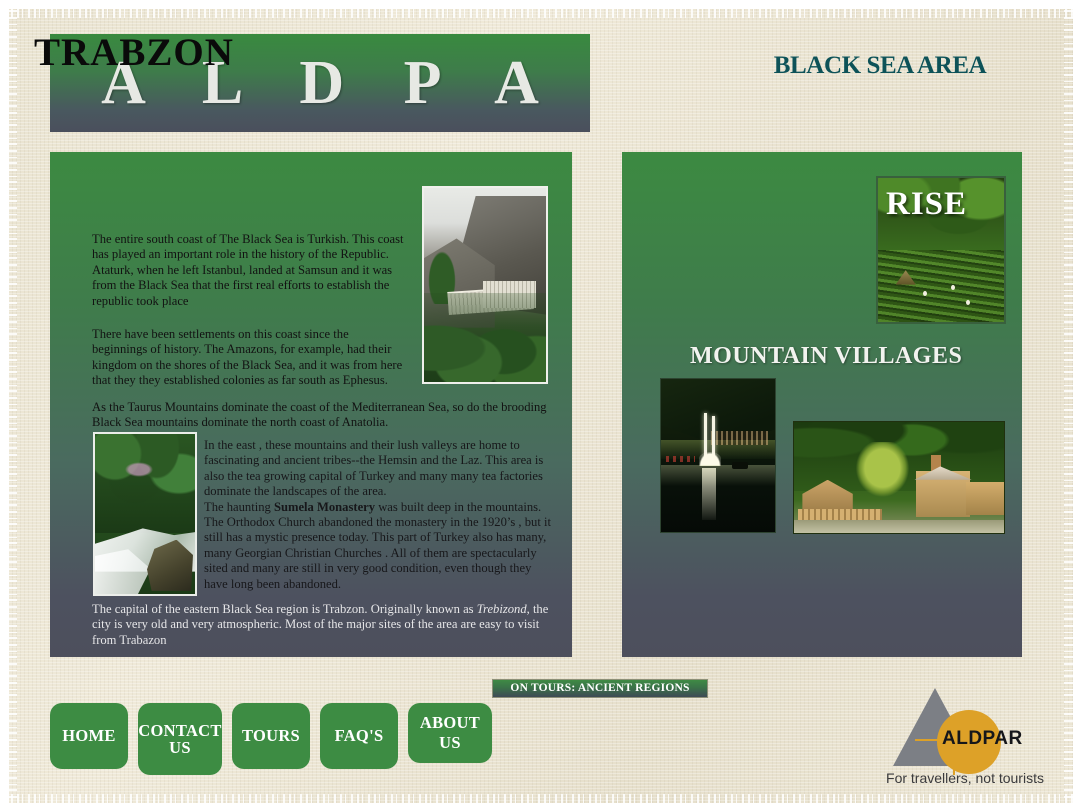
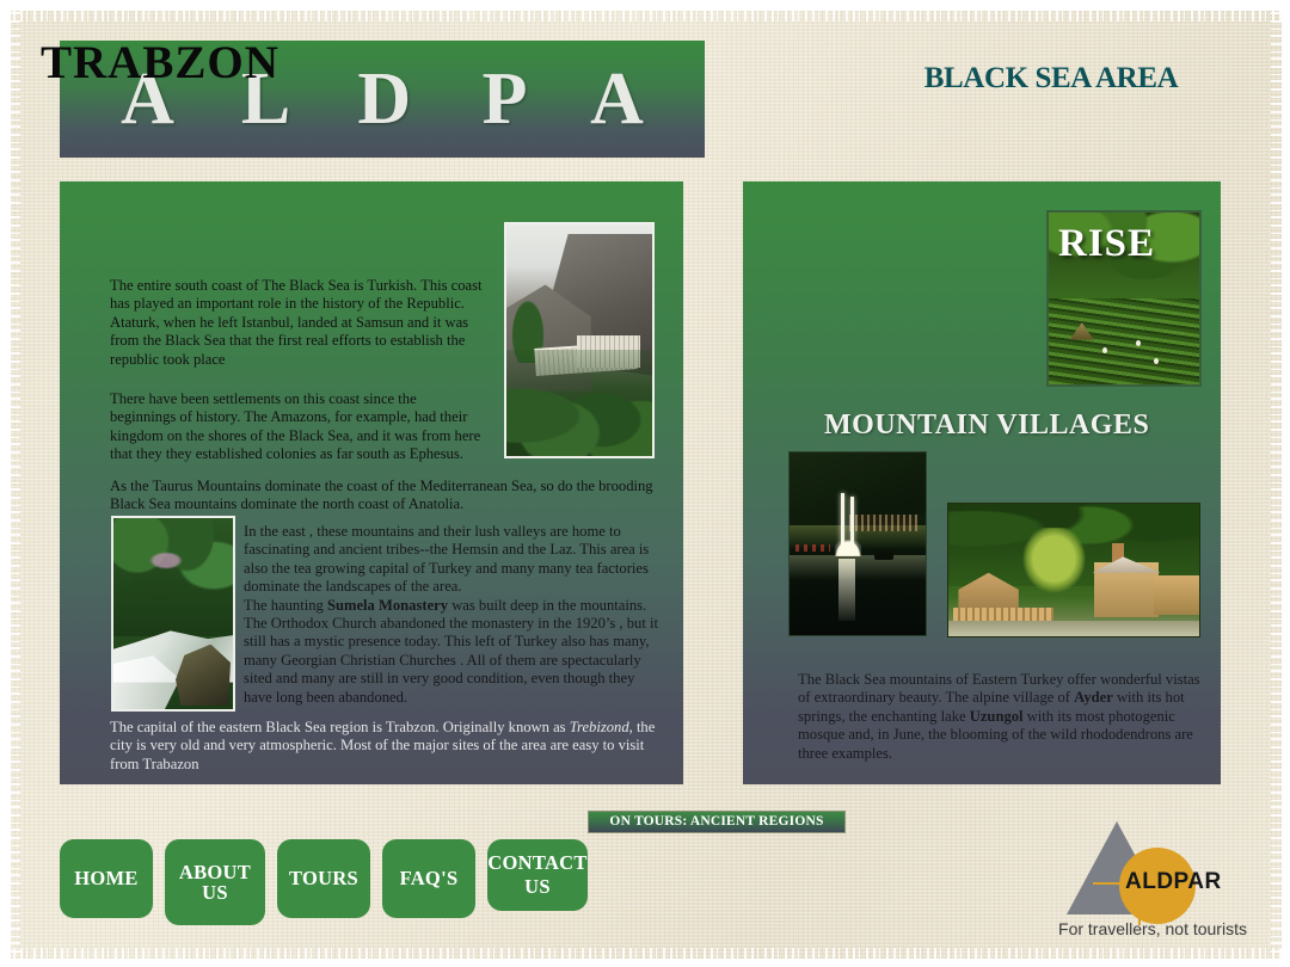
  A L D P A
  BLACK SEA AREA
  TRABZON
  The entire south coast of The Black Sea is Turkish. This coast has played an important role in the history of the Republic. Ataturk, when he left Istanbul, landed at Samsun and it was from the Black Sea that the first real efforts to establish the republic took place
  There have been settlements on this coast since the beginnings of history. The Amazons, for example, had their kingdom on the shores of the Black Sea, and it was from here that they they established colonies as far south as Ephesus.
  As the Taurus Mountains dominate the coast of the Mediterranean Sea, so do the brooding Black Sea mountains dominate the north coast of Anatolia.
  In the east , these mountains and their lush valleys are home to fascinating and ancient tribes--the Hemsin and the Laz. This area is also the tea growing capital of Turkey and many many tea factories dominate the landscapes of the area.
- The haunting Sumela Monastery was built deep in the mountains. The Orthodox Church abandoned the monastery in the 1920’s , but it still has a mystic presence today. This part of Turkey also has many, many Georgian Christian Churches . All of them are spectacularly sited and many are still in very good condition, even though they have long been abandoned.
+ The haunting Sumela Monastery was built deep in the mountains. The Orthodox Church abandoned the monastery in the 1920’s , but it still has a mystic presence today. This left of Turkey also has many, many Georgian Christian Churches . All of them are spectacularly sited and many are still in very good condition, even though they have long been abandoned.
  The capital of the eastern Black Sea region is Trabzon. Originally known as Trebizond, the city is very old and very atmospheric. Most of the major sites of the area are easy to visit from Trabazon
  RISE
  MOUNTAIN VILLAGES
+ The Black Sea mountains of Eastern Turkey offer wonderful vistas of extraordinary beauty. The alpine village of Ayder with its hot springs, the enchanting lake Uzungol with its most photogenic mosque and, in June, the blooming of the wild rhododendrons are three examples.
  ON TOURS: ANCIENT REGIONS
  HOME
- CONTACT US
+ ABOUT US
  TOURS
  FAQ'S
- ABOUT US
+ CONTACT US
  ALDPAR
  For travellers, not tourists
